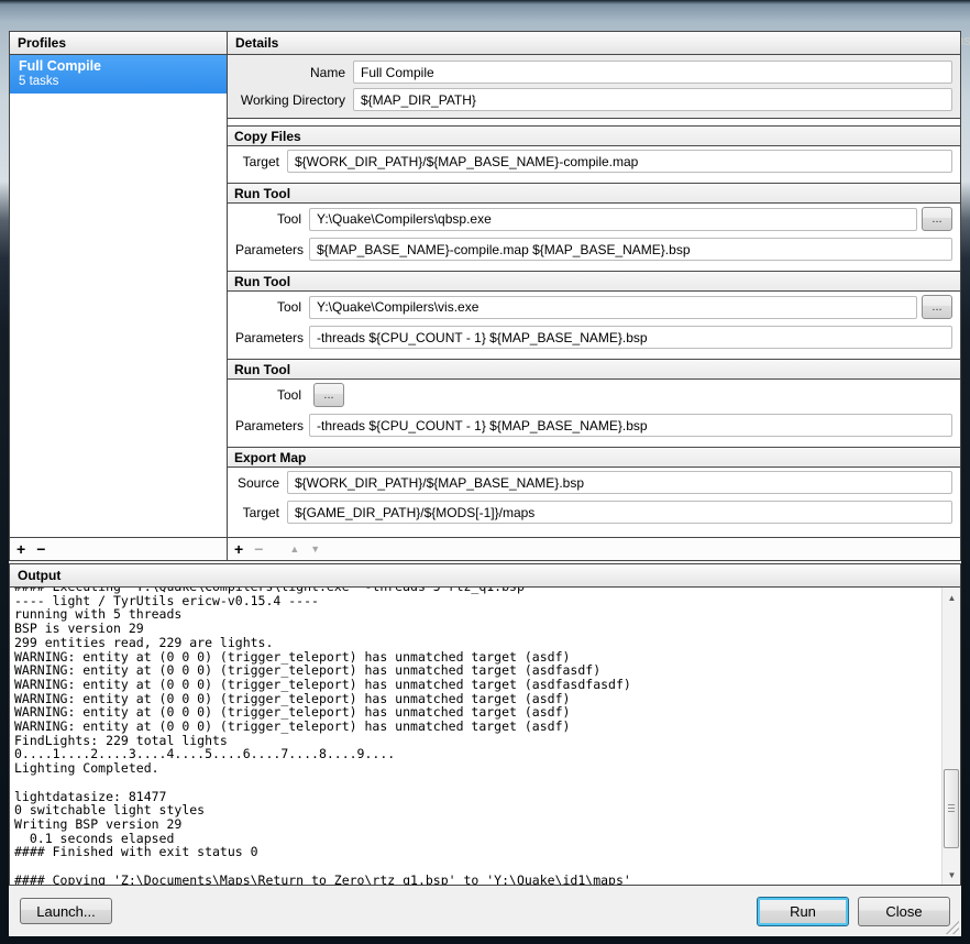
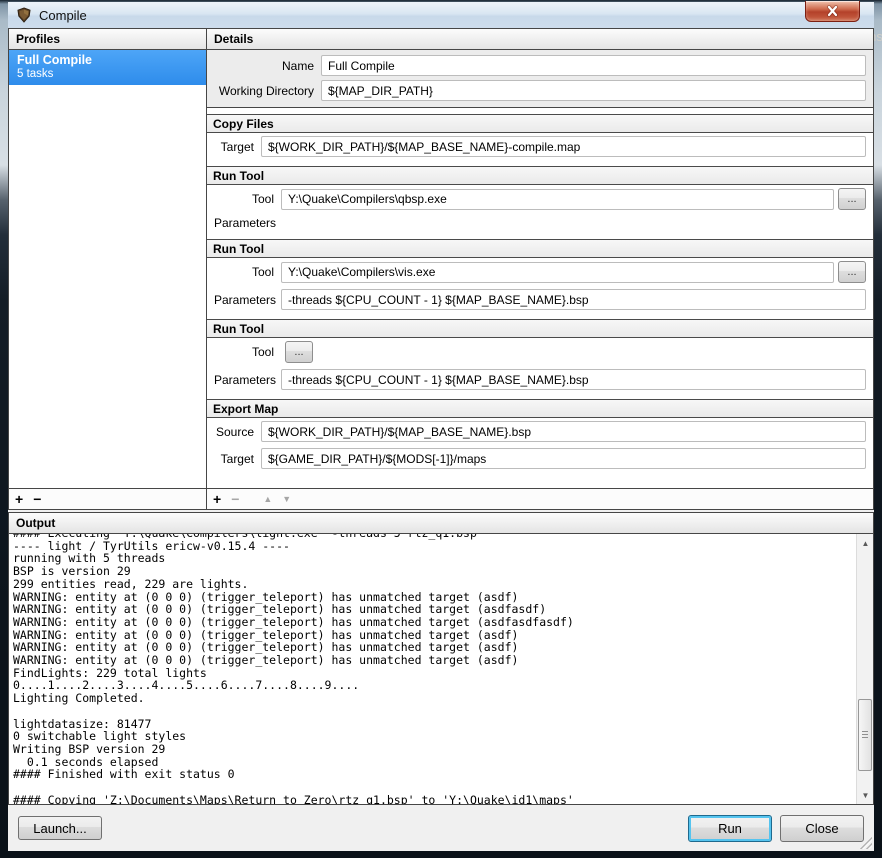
+ Compile
  Profiles
  Full Compile
  5 tasks
  +
  −
  Details
  Name
  Full Compile
  Working Directory
  ${MAP_DIR_PATH}
  Copy Files
  Target
  ${WORK_DIR_PATH}/${MAP_BASE_NAME}-compile.map
  Run Tool
  Tool
  Y:\Quake\Compilers\qbsp.exe
  ...
  Parameters
- ${MAP_BASE_NAME}-compile.map ${MAP_BASE_NAME}.bsp
  Run Tool
  Tool
  Y:\Quake\Compilers\vis.exe
  ...
  Parameters
  -threads ${CPU_COUNT - 1} ${MAP_BASE_NAME}.bsp
  Run Tool
  Tool
  ...
  Parameters
  -threads ${CPU_COUNT - 1} ${MAP_BASE_NAME}.bsp
  Export Map
  Source
  ${WORK_DIR_PATH}/${MAP_BASE_NAME}.bsp
  Target
  ${GAME_DIR_PATH}/${MODS[-1]}/maps
  +
  −
  ▲
  ▼
  Output
  ---- light / TyrUtils ericw-v0.15.4 ----
  running with 5 threads
  BSP is version 29
  299 entities read, 229 are lights.
  WARNING: entity at (0 0 0) (trigger_teleport) has unmatched target (asdf)
  WARNING: entity at (0 0 0) (trigger_teleport) has unmatched target (asdfasdf)
  WARNING: entity at (0 0 0) (trigger_teleport) has unmatched target (asdfasdfasdf)
  WARNING: entity at (0 0 0) (trigger_teleport) has unmatched target (asdf)
  WARNING: entity at (0 0 0) (trigger_teleport) has unmatched target (asdf)
  WARNING: entity at (0 0 0) (trigger_teleport) has unmatched target (asdf)
  FindLights: 229 total lights
  0....1....2....3....4....5....6....7....8....9....
  Lighting Completed.
  lightdatasize: 81477
  0 switchable light styles
  Writing BSP version 29
  0.1 seconds elapsed
  #### Finished with exit status 0
  #### Copying 'Z:\Documents\Maps\Return to Zero\rtz_q1.bsp' to 'Y:\Quake\id1\maps'
  ▲
  ▼
  Launch...
  Run
  Close
